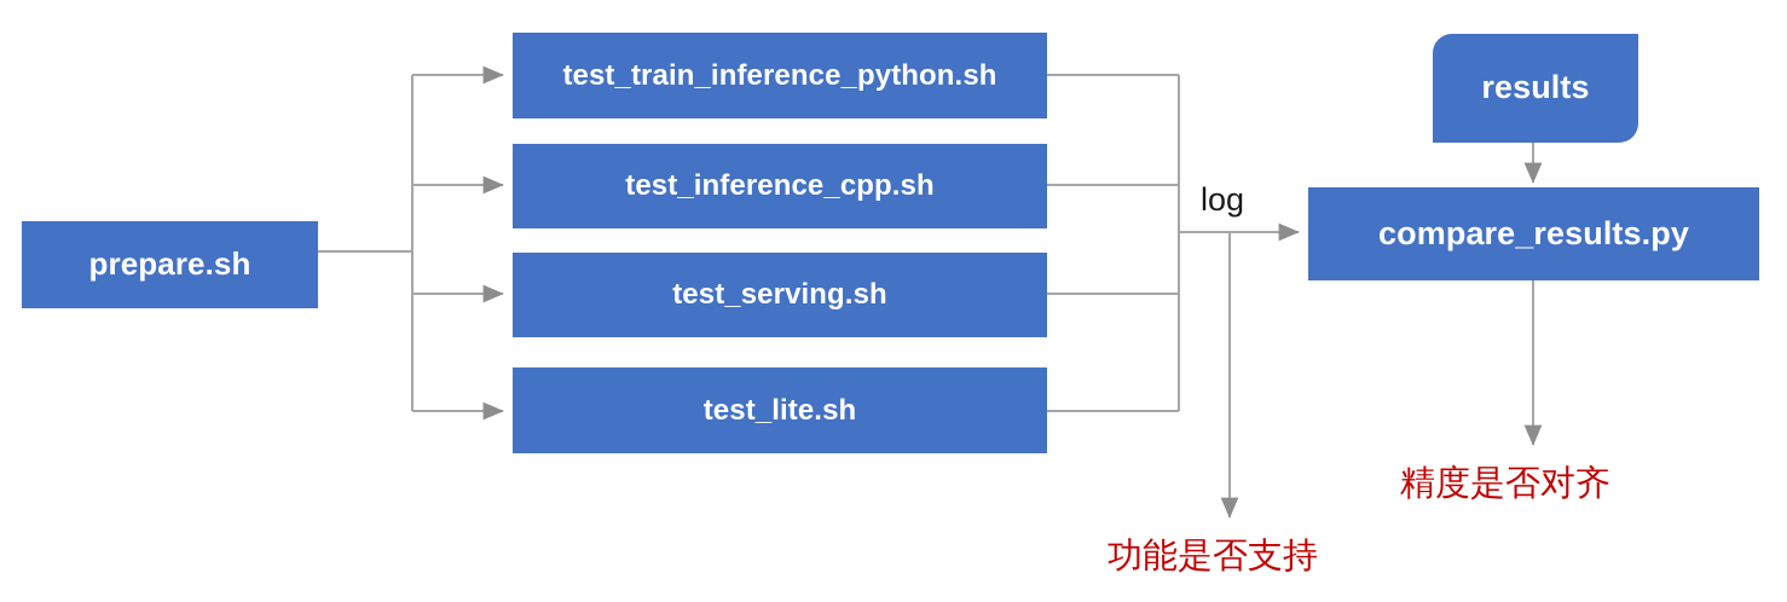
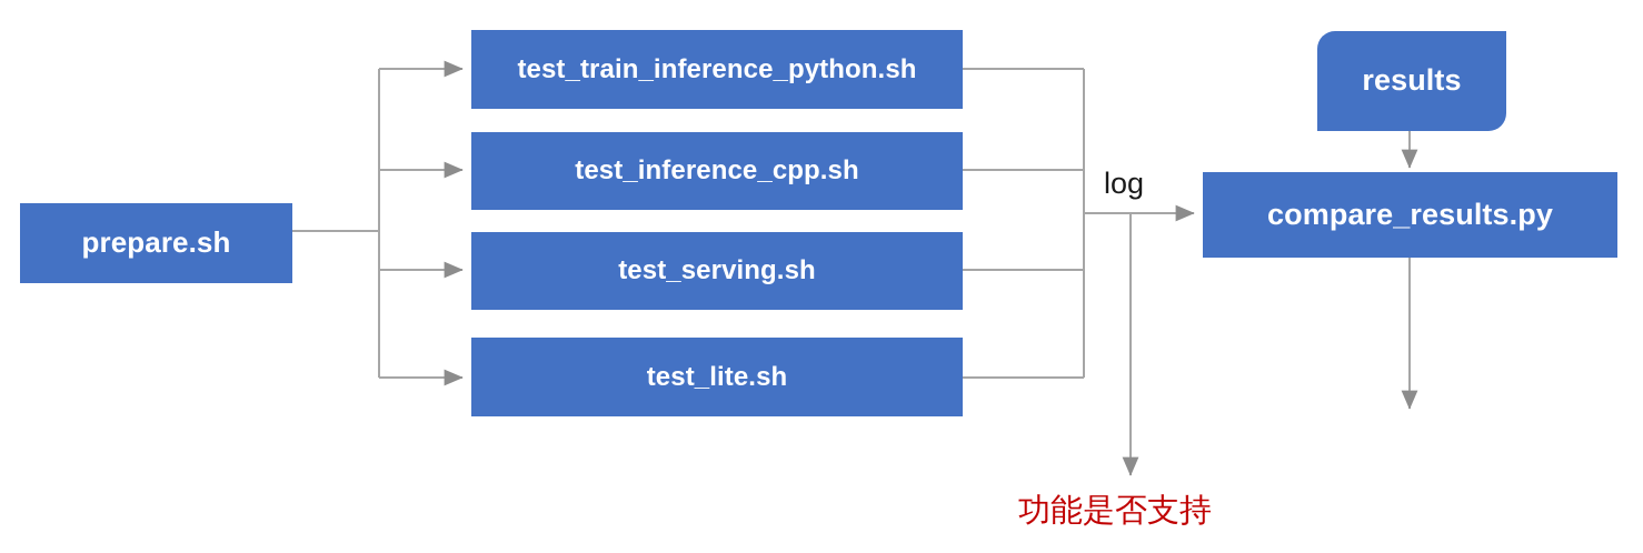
  prepare.sh
  test_train_inference_python.sh
  test_inference_cpp.sh
  test_serving.sh
  test_lite.sh
  results
  compare_results.py
  log
  功能是否支持
- 精度是否对齐
